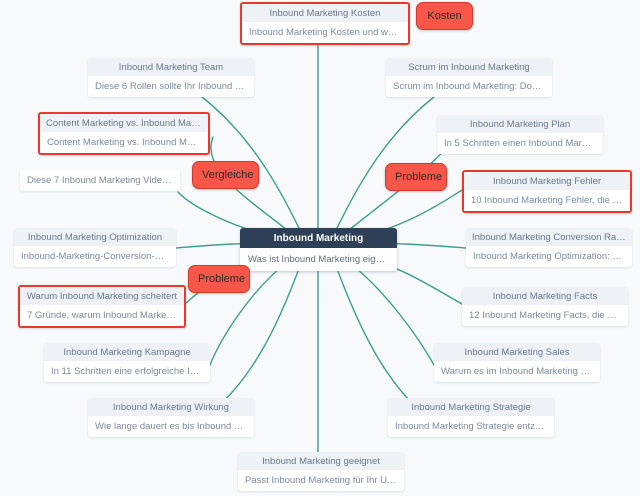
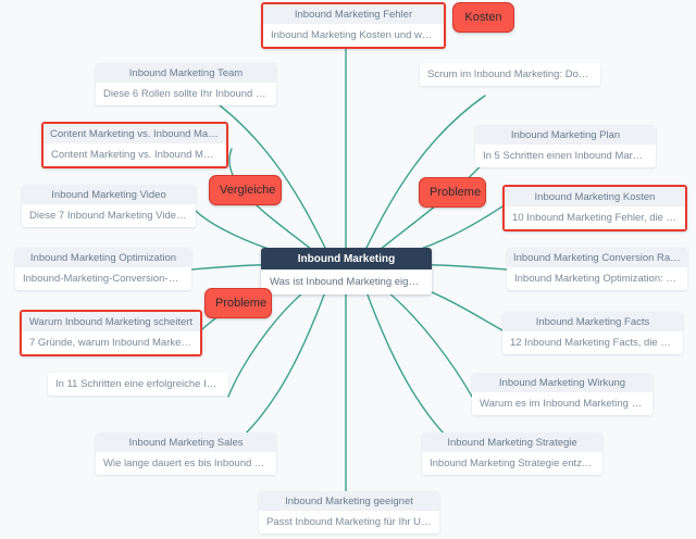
- Inbound Marketing Kosten
+ Inbound Marketing Fehler
  Inbound Marketing Kosten und was Si
  Inbound Marketing Team
  Diese 6 Rollen sollte Ihr Inbound Mark
- Scrum im Inbound Marketing
  Scrum im Inbound Marketing: Doppelt
  Content Marketing vs. Inbound Market
  Content Marketing vs. Inbound Market
  Inbound Marketing Plan
  In 5 Schritten einen Inbound Marketin
+ Inbound Marketing Video
  Diese 7 Inbound Marketing Videos b
- Inbound Marketing Fehler
+ Inbound Marketing Kosten
  10 Inbound Marketing Fehler, die Sie l
  Inbound Marketing Optimization
  Inbound-Marketing-Conversion-Rate
  Inbound Marketing
  Was ist Inbound Marketing eigentlic
  Inbound Marketing Conversion Rates
  Inbound Marketing Optimization: Ohn
  Warum Inbound Marketing scheitert
  7 Gründe, warum Inbound Marketing
  Inbound Marketing Facts
  12 Inbound Marketing Facts, die Sie i
- Inbound Marketing Kampagne
  In 11 Schritten eine erfolgreiche Inbou
- Inbound Marketing Sales
+ Inbound Marketing Wirkung
  Warum es im Inbound Marketing ohne
- Inbound Marketing Wirkung
+ Inbound Marketing Sales
  Wie lange dauert es bis Inbound Mark
  Inbound Marketing Strategie
  Inbound Marketing Strategie entzaube
  Inbound Marketing geeignet
  Passt Inbound Marketing für Ihr Unter
  Kosten
  Vergleiche
  Probleme
  Probleme
